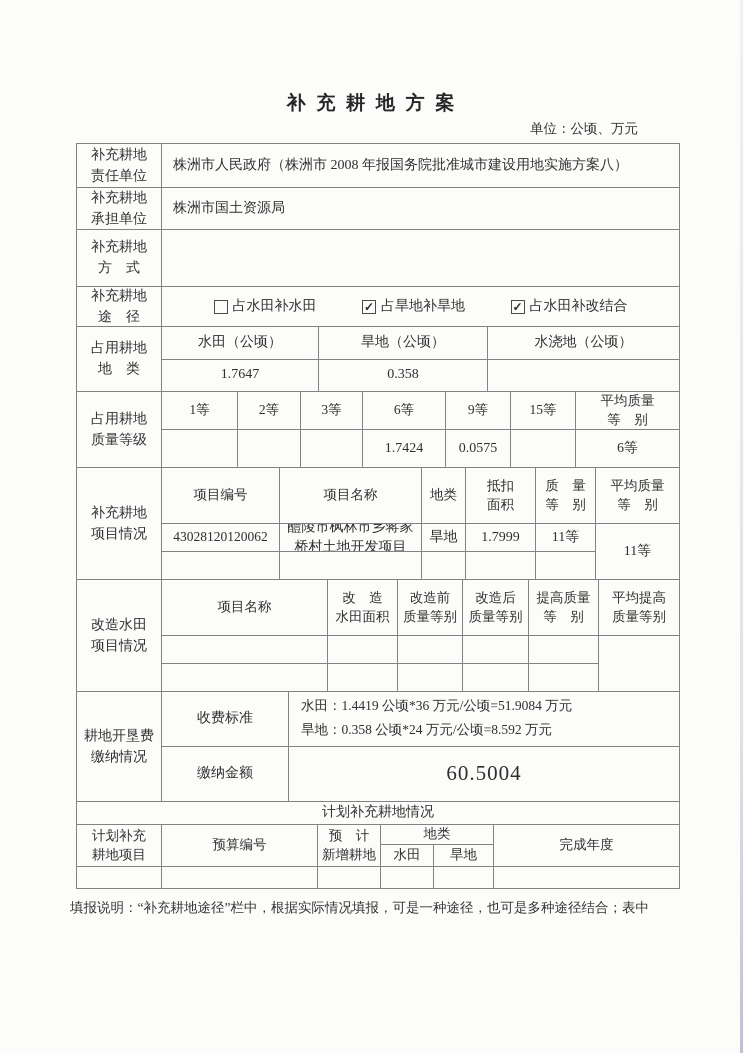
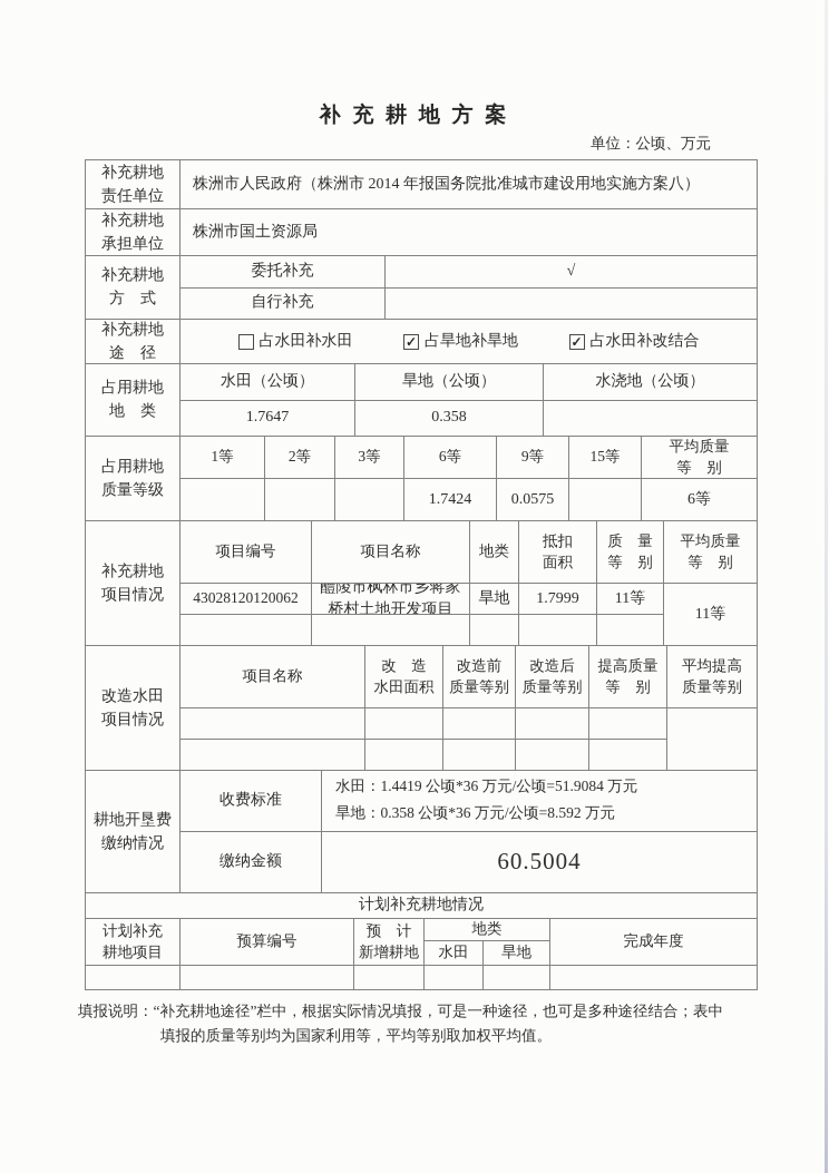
  补 充 耕 地 方 案
  单位：公顷、万元
  补充耕地
  责任单位
- 株洲市人民政府（株洲市 2008 年报国务院批准城市建设用地实施方案八）
+ 株洲市人民政府（株洲市 2014 年报国务院批准城市建设用地实施方案八）
  补充耕地
  承担单位
  株洲市国土资源局
  补充耕地
  方 式
+ 委托补充
+ √
+ 自行补充
  补充耕地
  途 径
  占水田补水田
  ✓
  占旱地补旱地
  ✓
  占水田补改结合
  占用耕地
  地 类
  水田（公顷）
  旱地（公顷）
  水浇地（公顷）
  1.7647
  0.358
  占用耕地
  质量等级
  1等
  2等
  3等
  6等
  9等
  15等
  平均质量
  等 别
  1.7424
  0.0575
  6等
  补充耕地
  项目情况
  项目编号
  项目名称
  地类
  抵扣
  面积
  质 量
  等 别
  平均质量
  等 别
  43028120120062
  醴陵市枫林市乡蒋家桥村土地开发项目
  旱地
  1.7999
  11等
  11等
  改造水田
  项目情况
  项目名称
  改 造
  水田面积
  改造前
  质量等别
  改造后
  质量等别
  提高质量
  等 别
  平均提高
  质量等别
  耕地开垦费
  缴纳情况
  收费标准
  水田：1.4419 公顷*36 万元/公顷=51.9084 万元
- 旱地：0.358 公顷*24 万元/公顷=8.592 万元
+ 旱地：0.358 公顷*36 万元/公顷=8.592 万元
  缴纳金额
  60.5004
  计划补充耕地情况
  计划补充
  耕地项目
  预算编号
  预 计
  新增耕地
  地类
  水田
  旱地
  完成年度
  填报说明：“补充耕地途径”栏中，根据实际情况填报，可是一种途径，也可是多种途径结合；表中
+ 填报的质量等别均为国家利用等，平均等别取加权平均值。
